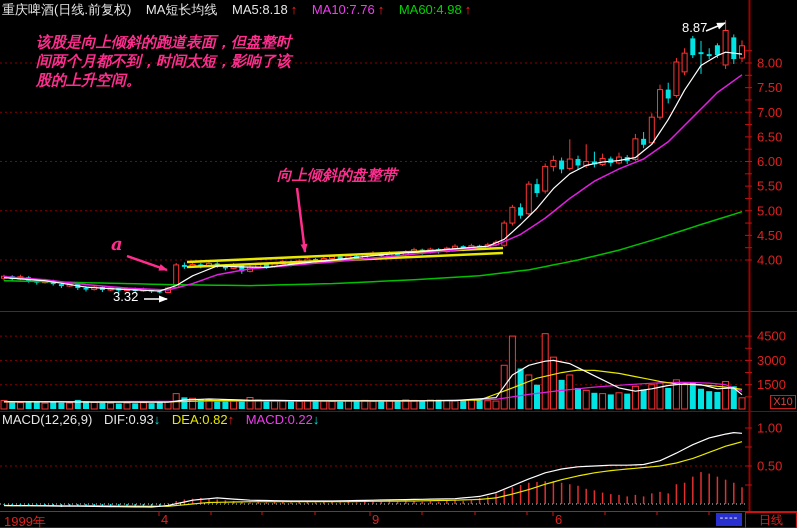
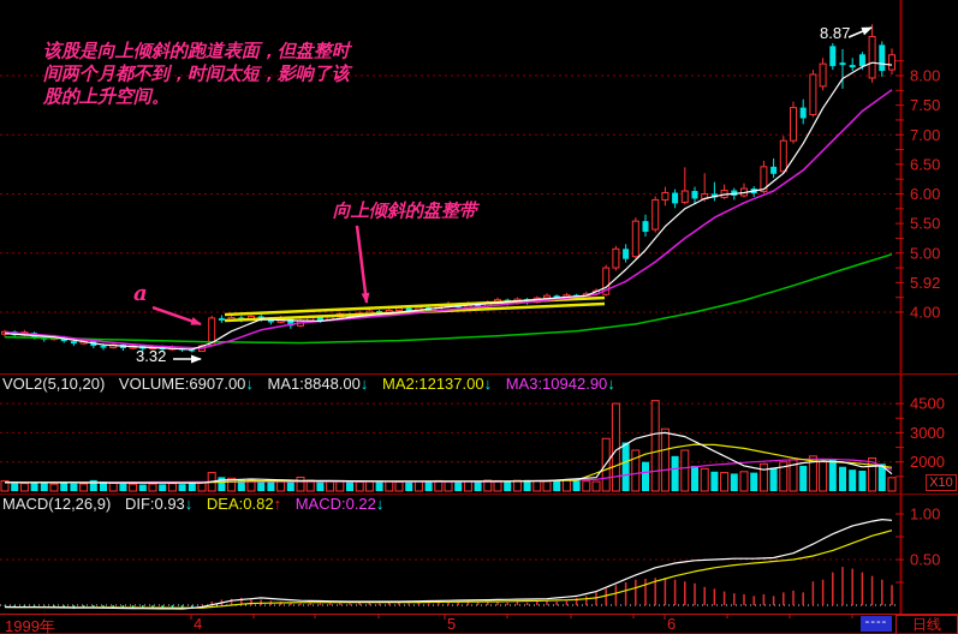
  8.00
  7.50
  7.00
  6.50
  6.00
  5.50
  5.00
- 4.50
+ 5.92
  4.00
  4500
  3000
- 1500
+ 2000
  1.00
  0.50
  4
- 9
+ 5
  6
- 重庆啤酒(日线.前复权) MA短长均线 MA5:8.18 ↑ MA10:7.76 ↑ MA60:4.98 ↑
  该股是向上倾斜的跑道表面，但盘整时
  间两个月都不到，时间太短，影响了该
  股的上升空间。
  向上倾斜的盘整带
  a
  3.32
  8.87
+ VOL2(5,10,20) VOLUME:6907.00↓ MA1:8848.00↓ MA2:12137.00↓ MA3:10942.90↓
  MACD(12,26,9) DIF:0.93↓ DEA:0.82↑ MACD:0.22↓
  X10
  1999年
  ----
  日线
